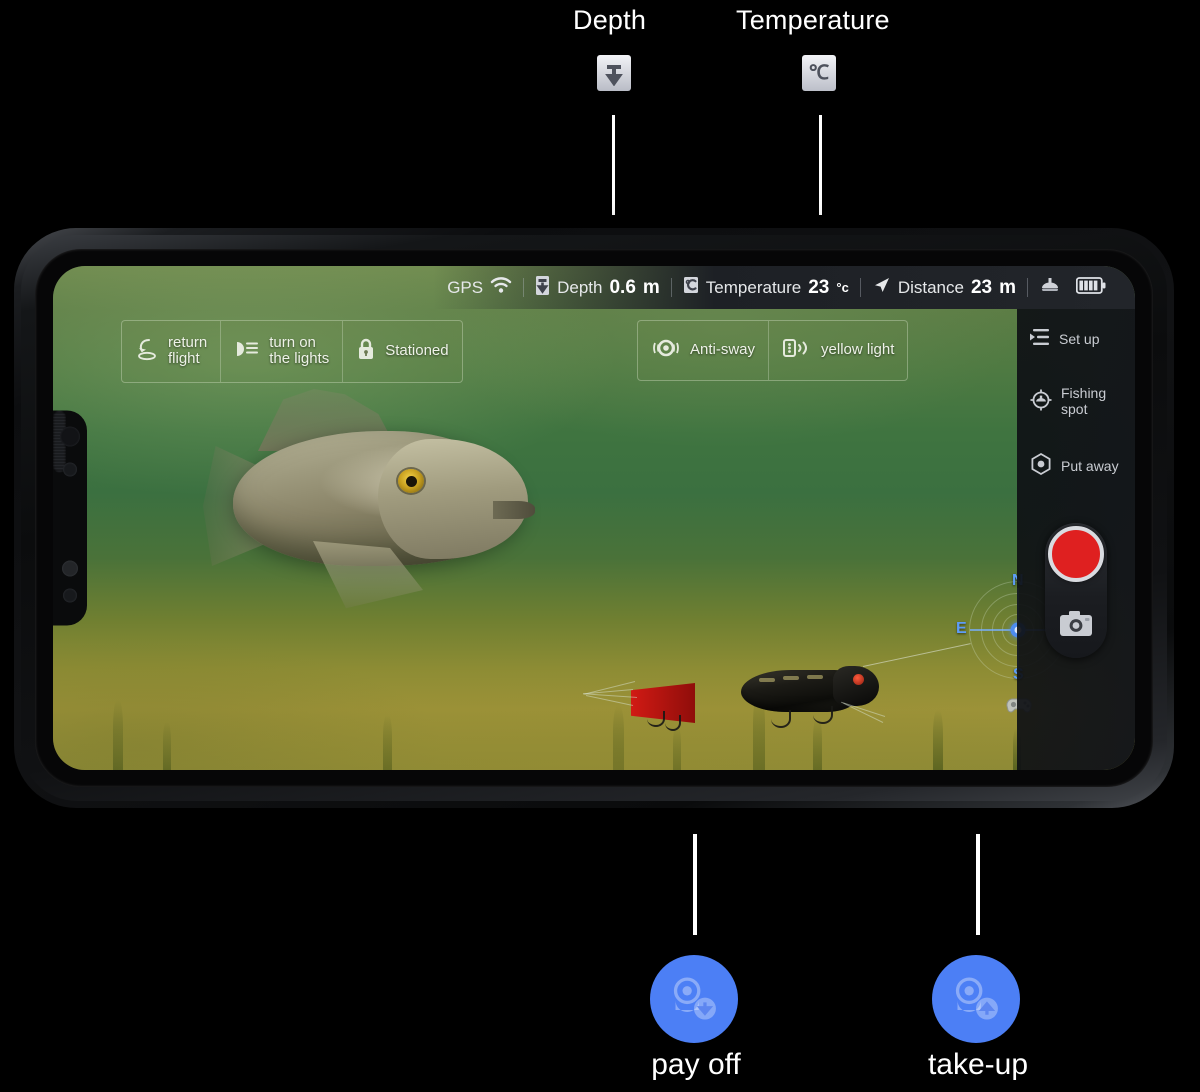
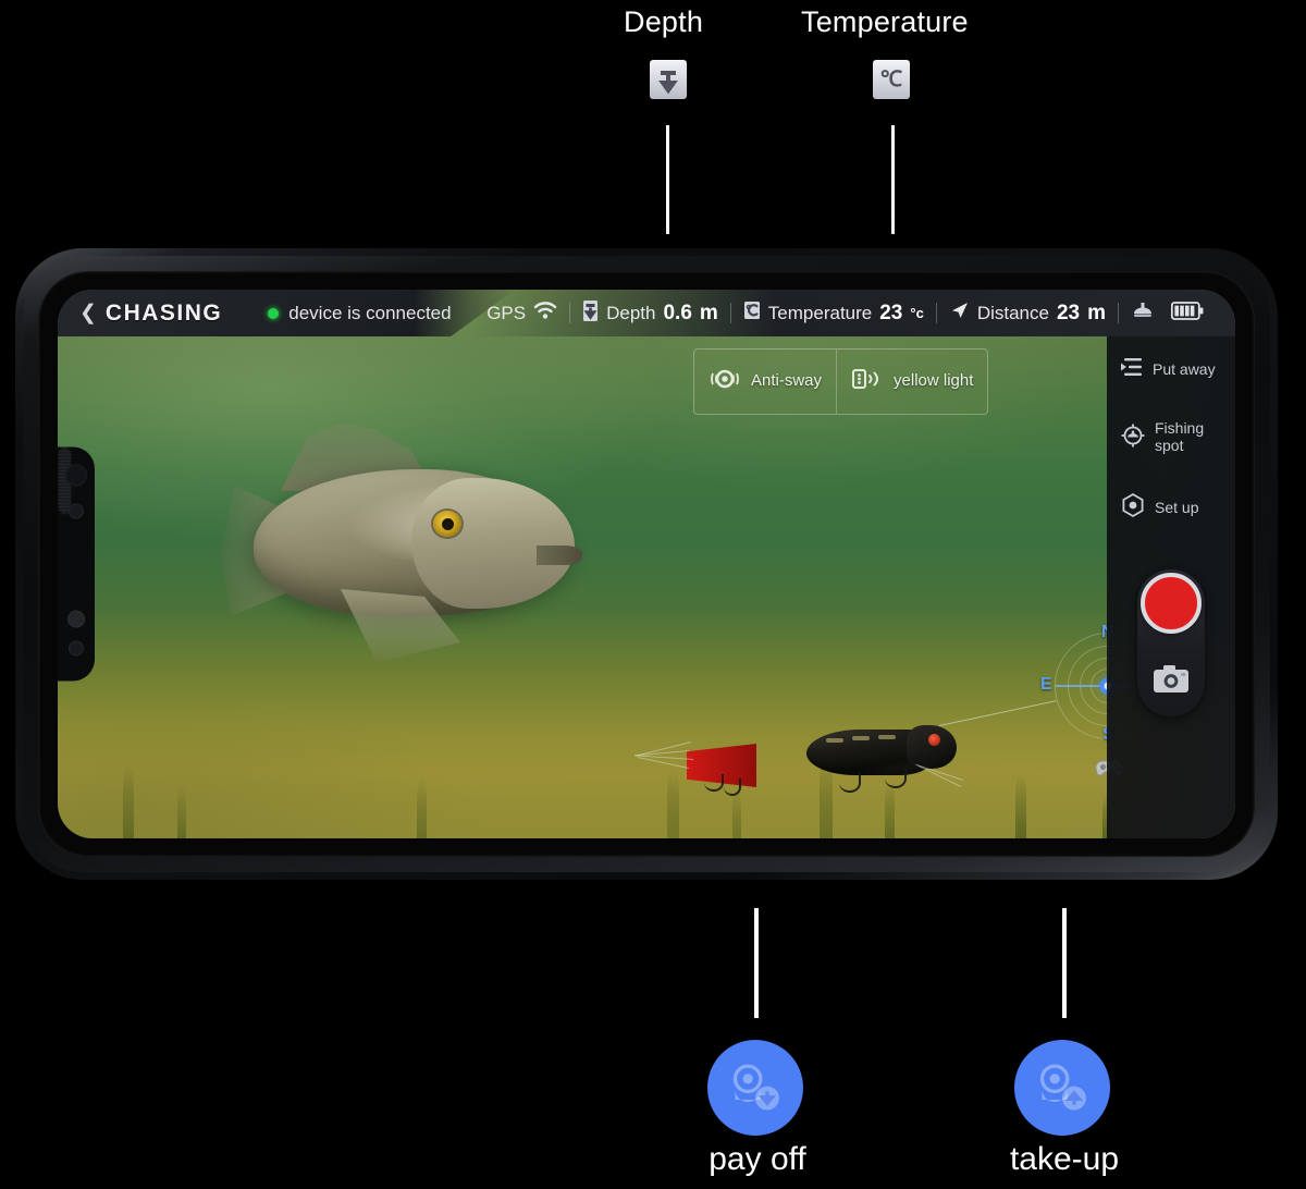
  Depth
  Temperature
  ℃
+ ❮
+ CHASING
+ device is connected
  GPS
  Depth
  0.6
  m
  Temperature
  23
  °c
  Distance
  23
  m
- return
- flight
- turn on
- the lights
- Stationed
  Anti-sway
  yellow light
  E
- Set up
+ Put away
  Fishing spot
- Put away
+ Set up
  pay off
  take-up
